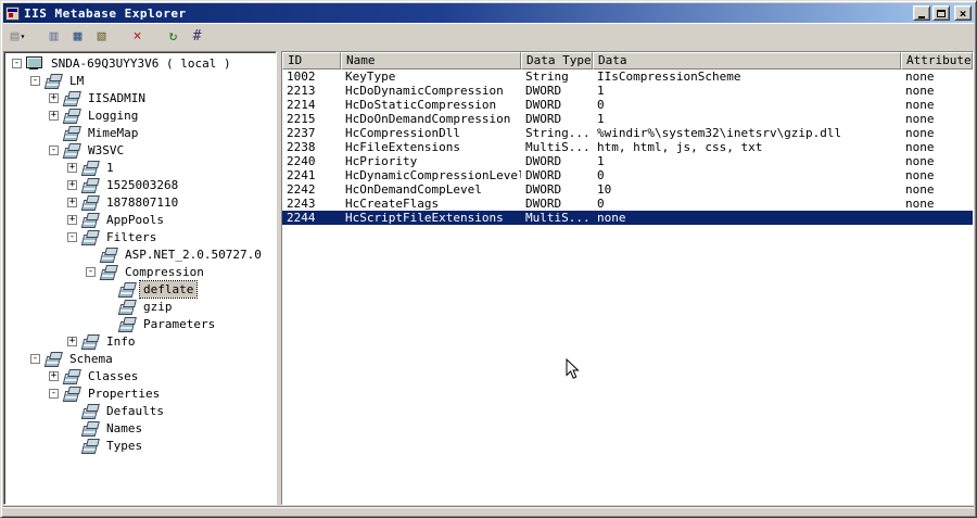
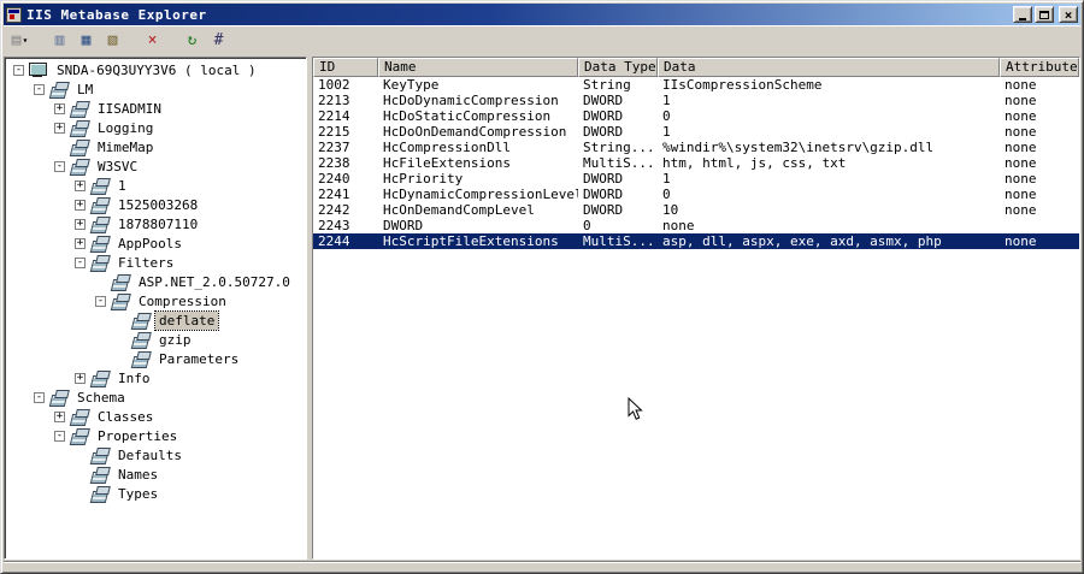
  IIS Metabase Explorer
  ×
  ▤
  ▾
  ▥
  ▦
  ▧
  ×
  ↻
  #
  -
  SNDA-69Q3UYY3V6 ( local )
  -
  LM
  +
  IISADMIN
  +
  Logging
  MimeMap
  -
  W3SVC
  +
  1
  +
  1525003268
  +
  1878807110
  +
  AppPools
  -
  Filters
  ASP.NET_2.0.50727.0
  -
  Compression
  deflate
  gzip
  Parameters
  +
  Info
  -
  Schema
  +
  Classes
  -
  Properties
  Defaults
  Names
  Types
  ID
  Name
  Data Type
  Data
  Attribute
  1002
  KeyType
  String
  IIsCompressionScheme
  none
  2213
  HcDoDynamicCompression
  DWORD
  1
  none
  2214
  HcDoStaticCompression
  DWORD
  0
  none
  2215
  HcDoOnDemandCompression
  DWORD
  1
  none
  2237
  HcCompressionDll
  String...
  %windir%\system32\inetsrv\gzip.dll
  none
  2238
  HcFileExtensions
  MultiS...
  htm, html, js, css, txt
  none
  2240
  HcPriority
  DWORD
  1
  none
  2241
  HcDynamicCompressionLeve
  DWORD
  0
  none
  2242
  HcOnDemandCompLevel
  DWORD
  10
  none
  2243
- HcCreateFlags
  DWORD
  0
  none
  2244
  HcScriptFileExtensions
  MultiS...
+ asp, dll, aspx, exe, axd, asmx, php
  none
